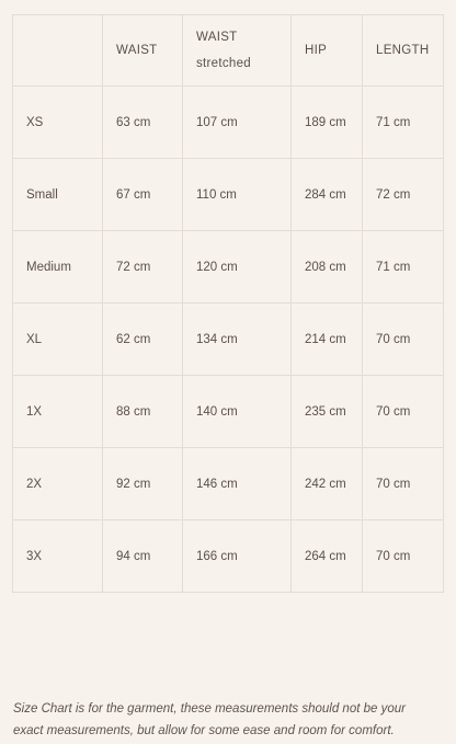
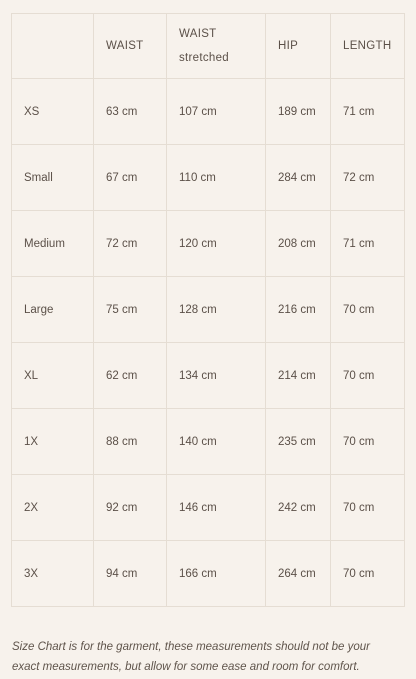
  	WAIST	WAIST stretched	HIP	LENGTH
  XS	63 cm	107 cm	189 cm	71 cm
  Small	67 cm	110 cm	284 cm	72 cm
  Medium	72 cm	120 cm	208 cm	71 cm
+ Large	75 cm	128 cm	216 cm	70 cm
  XL	62 cm	134 cm	214 cm	70 cm
  1X	88 cm	140 cm	235 cm	70 cm
  2X	92 cm	146 cm	242 cm	70 cm
  3X	94 cm	166 cm	264 cm	70 cm
  Size Chart is for the garment, these measurements should not be your exact measurements, but allow for some ease and room for comfort.
